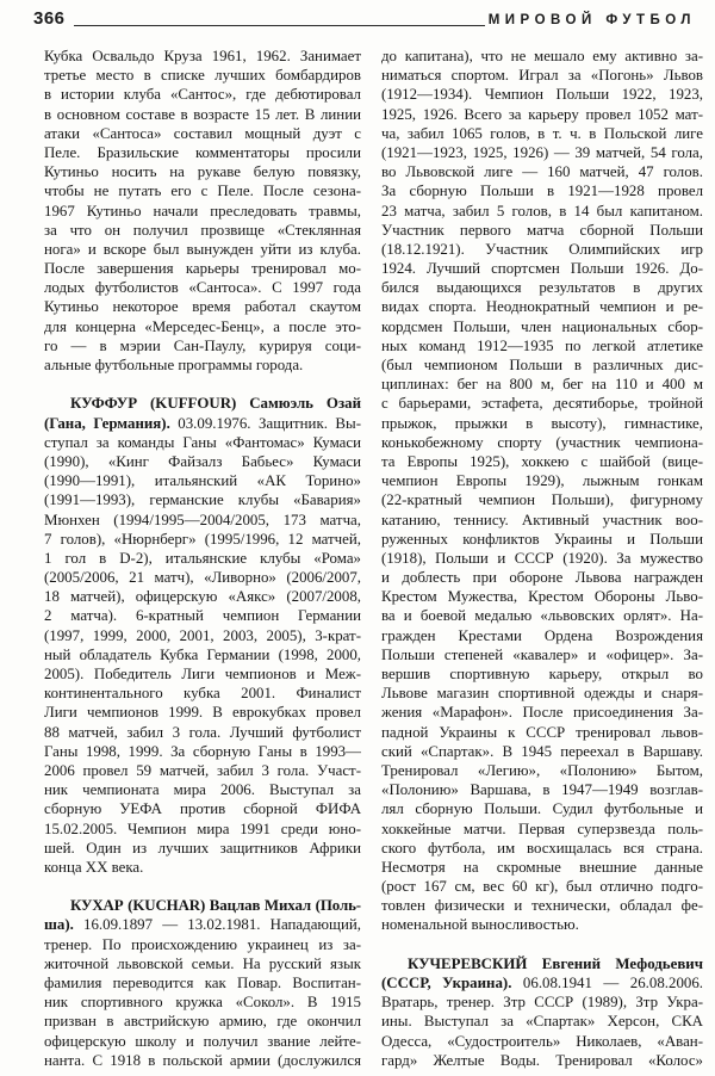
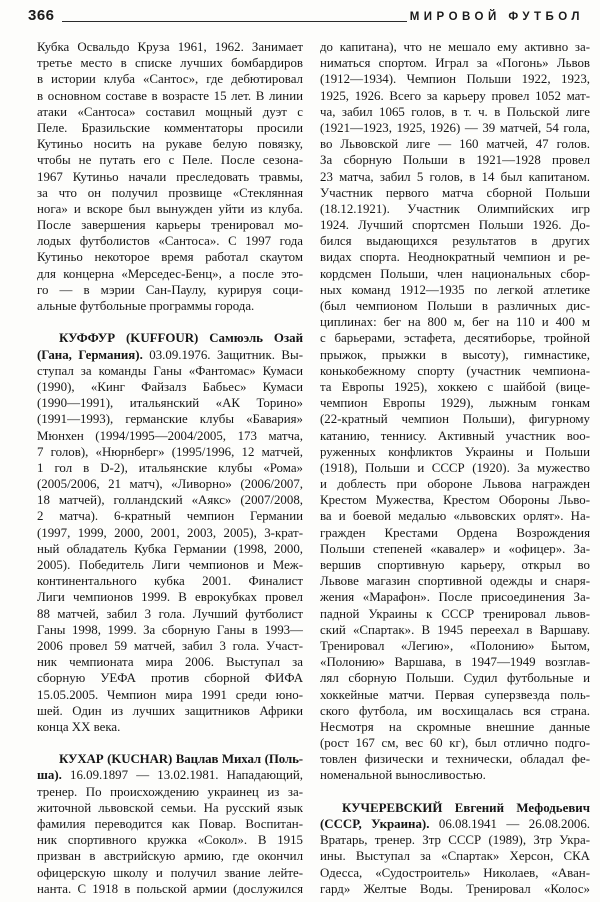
  366
  МИРОВОЙ ФУТБОЛ
  Кубка Освальдо Круза 1961, 1962. Занимает
  третье место в списке лучших бомбардиров
  в истории клуба «Сантос», где дебютировал
  в основном составе в возрасте 15 лет. В линии
  атаки «Сантоса» составил мощный дуэт с
  Пеле. Бразильские комментаторы просили
  Кутиньо носить на рукаве белую повязку,
  чтобы не путать его с Пеле. После сезона-
  1967 Кутиньо начали преследовать травмы,
  за что он получил прозвище «Стеклянная
  нога» и вскоре был вынужден уйти из клуба.
  После завершения карьеры тренировал мо-
  лодых футболистов «Сантоса». С 1997 года
  Кутиньо некоторое время работал скаутом
  для концерна «Мерседес-Бенц», а после это-
  го — в мэрии Сан-Паулу, курируя соци-
  альные футбольные программы города.
  КУФФУР (KUFFOUR) Самюэль Озай
  (Гана, Германия). 03.09.1976. Защитник. Вы-
  ступал за команды Ганы «Фантомас» Кумаси
  (1990), «Кинг Файзалз Бабьес» Кумаси
  (1990—1991), итальянский «АК Торино»
  (1991—1993), германские клубы «Бавария»
  Мюнхен (1994/1995—2004/2005, 173 матча,
  7 голов), «Нюрнберг» (1995/1996, 12 матчей,
  1 гол в D-2), итальянские клубы «Рома»
  (2005/2006, 21 матч), «Ливорно» (2006/2007,
- 18 матчей), офицерскую «Аякс» (2007/2008,
+ 18 матчей), голландский «Аякс» (2007/2008,
  2 матча). 6-кратный чемпион Германии
  (1997, 1999, 2000, 2001, 2003, 2005), 3-крат-
  ный обладатель Кубка Германии (1998, 2000,
  2005). Победитель Лиги чемпионов и Меж-
  континентального кубка 2001. Финалист
  Лиги чемпионов 1999. В еврокубках провел
  88 матчей, забил 3 гола. Лучший футболист
  Ганы 1998, 1999. За сборную Ганы в 1993—
  2006 провел 59 матчей, забил 3 гола. Участ-
  ник чемпионата мира 2006. Выступал за
  сборную УЕФА против сборной ФИФА
- 15.02.2005. Чемпион мира 1991 среди юно-
+ 15.05.2005. Чемпион мира 1991 среди юно-
  шей. Один из лучших защитников Африки
  конца XX века.
  КУХАР (KUCHAR) Вацлав Михал (Поль-
  ша). 16.09.1897 — 13.02.1981. Нападающий,
  тренер. По происхождению украинец из за-
  житочной львовской семьи. На русский язык
  фамилия переводится как Повар. Воспитан-
  ник спортивного кружка «Сокол». В 1915
  призван в австрийскую армию, где окончил
  офицерскую школу и получил звание лейте-
  нанта. С 1918 в польской армии (дослужился
  до капитана), что не мешало ему активно за-
  ниматься спортом. Играл за «Погонь» Львов
  (1912—1934). Чемпион Польши 1922, 1923,
  1925, 1926. Всего за карьеру провел 1052 мат-
  ча, забил 1065 голов, в т. ч. в Польской лиге
  (1921—1923, 1925, 1926) — 39 матчей, 54 гола,
  во Львовской лиге — 160 матчей, 47 голов.
  За сборную Польши в 1921—1928 провел
  23 матча, забил 5 голов, в 14 был капитаном.
  Участник первого матча сборной Польши
  (18.12.1921). Участник Олимпийских игр
  1924. Лучший спортсмен Польши 1926. До-
  бился выдающихся результатов в других
  видах спорта. Неоднократный чемпион и ре-
  кордсмен Польши, член национальных сбор-
  ных команд 1912—1935 по легкой атлетике
  (был чемпионом Польши в различных дис-
  циплинах: бег на 800 м, бег на 110 и 400 м
  с барьерами, эстафета, десятиборье, тройной
  прыжок, прыжки в высоту), гимнастике,
  конькобежному спорту (участник чемпиона-
  та Европы 1925), хоккею с шайбой (вице-
  чемпион Европы 1929), лыжным гонкам
  (22-кратный чемпион Польши), фигурному
  катанию, теннису. Активный участник воо-
  руженных конфликтов Украины и Польши
  (1918), Польши и СССР (1920). За мужество
  и доблесть при обороне Львова награжден
  Крестом Мужества, Крестом Обороны Льво-
  ва и боевой медалью «львовских орлят». На-
  гражден Крестами Ордена Возрождения
  Польши степеней «кавалер» и «офицер». За-
  вершив спортивную карьеру, открыл во
  Львове магазин спортивной одежды и снаря-
  жения «Марафон». После присоединения За-
  падной Украины к СССР тренировал львов-
  ский «Спартак». В 1945 переехал в Варшаву.
  Тренировал «Легию», «Полонию» Бытом,
  «Полонию» Варшава, в 1947—1949 возглав-
  лял сборную Польши. Судил футбольные и
  хоккейные матчи. Первая суперзвезда поль-
  ского футбола, им восхищалась вся страна.
  Несмотря на скромные внешние данные
  (рост 167 см, вес 60 кг), был отлично подго-
  товлен физически и технически, обладал фе-
  номенальной выносливостью.
  КУЧЕРЕВСКИЙ Евгений Мефодьевич
  (СССР, Украина). 06.08.1941 — 26.08.2006.
  Вратарь, тренер. Зтр СССР (1989), Зтр Укра-
  ины. Выступал за «Спартак» Херсон, СКА
  Одесса, «Судостроитель» Николаев, «Аван-
  гард» Желтые Воды. Тренировал «Колос»
